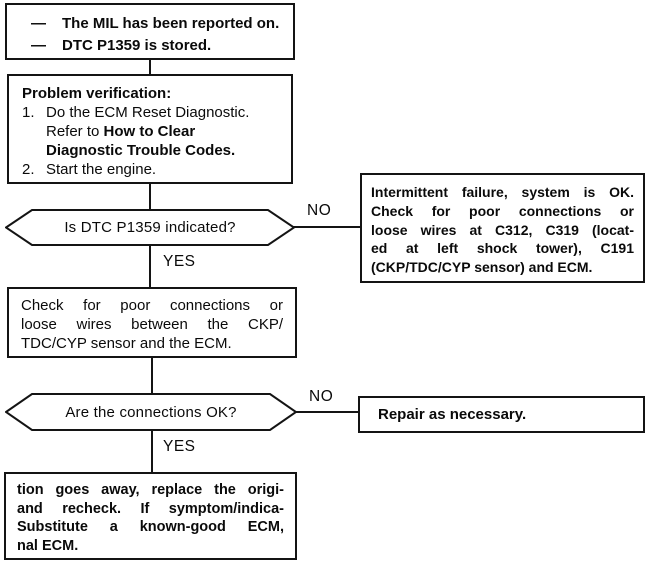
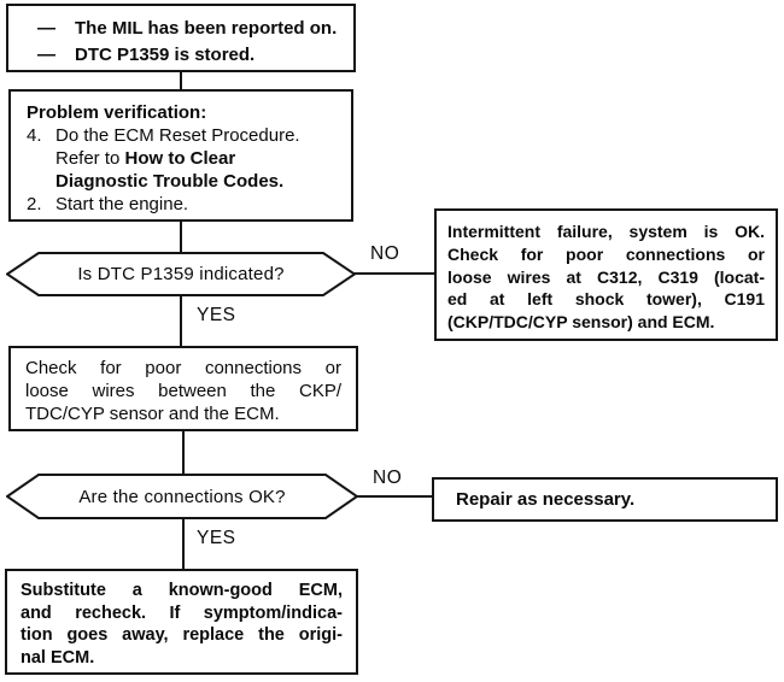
  —
  The MIL has been reported on.
  —
  DTC P1359 is stored.
  Problem verification:
- 1.
+ 4.
- Do the ECM Reset Diagnostic.
+ Do the ECM Reset Procedure.
  Refer to How to Clear
  Diagnostic Trouble Codes.
  2.
  Start the engine.
  Is DTC P1359 indicated?
  NO
  Intermittent failure, system is OK.
  Check for poor connections or
  loose wires at C312, C319 (locat-
  ed at left shock tower), C191
  (CKP/TDC/CYP sensor) and ECM.
  YES
  Check for poor connections or
  loose wires between the CKP/
  TDC/CYP sensor and the ECM.
  Are the connections OK?
  NO
  Repair as necessary.
  YES
- tion goes away, replace the origi-
+ Substitute a known-good ECM,
  and recheck. If symptom/indica-
- Substitute a known-good ECM,
+ tion goes away, replace the origi-
  nal ECM.
